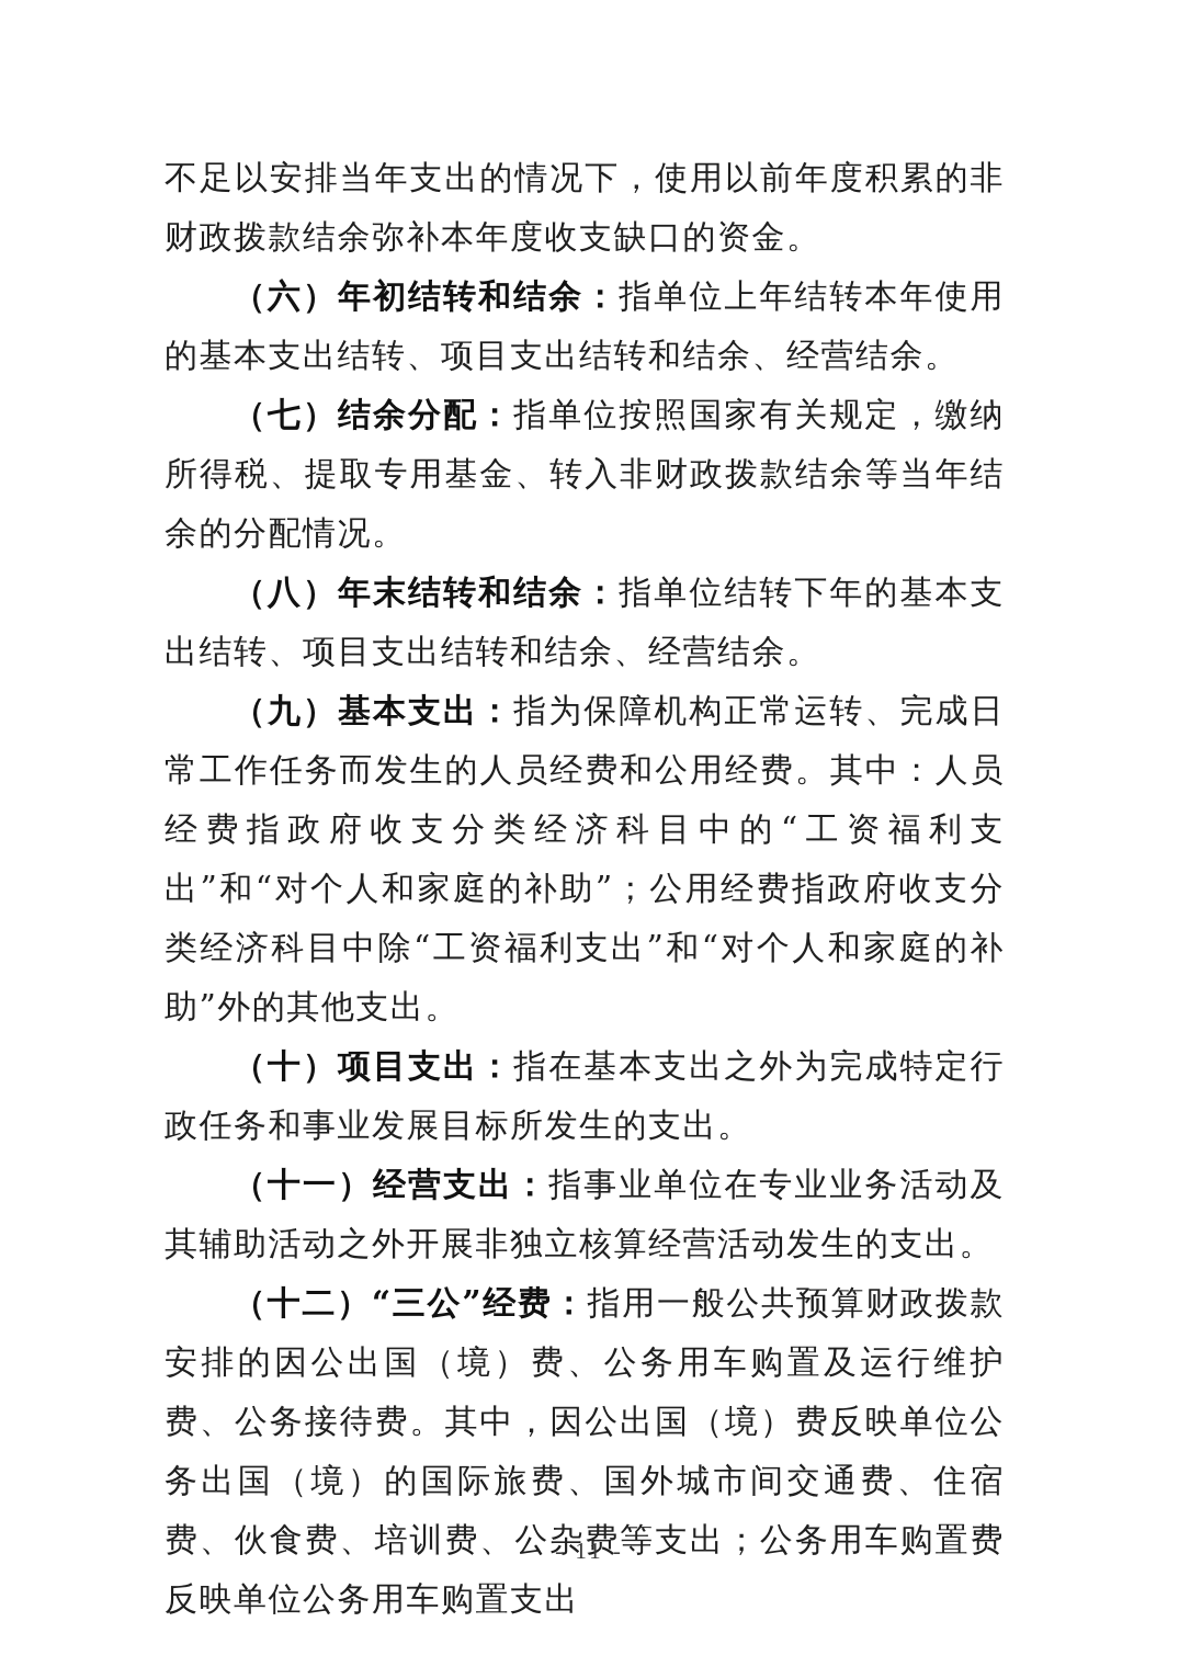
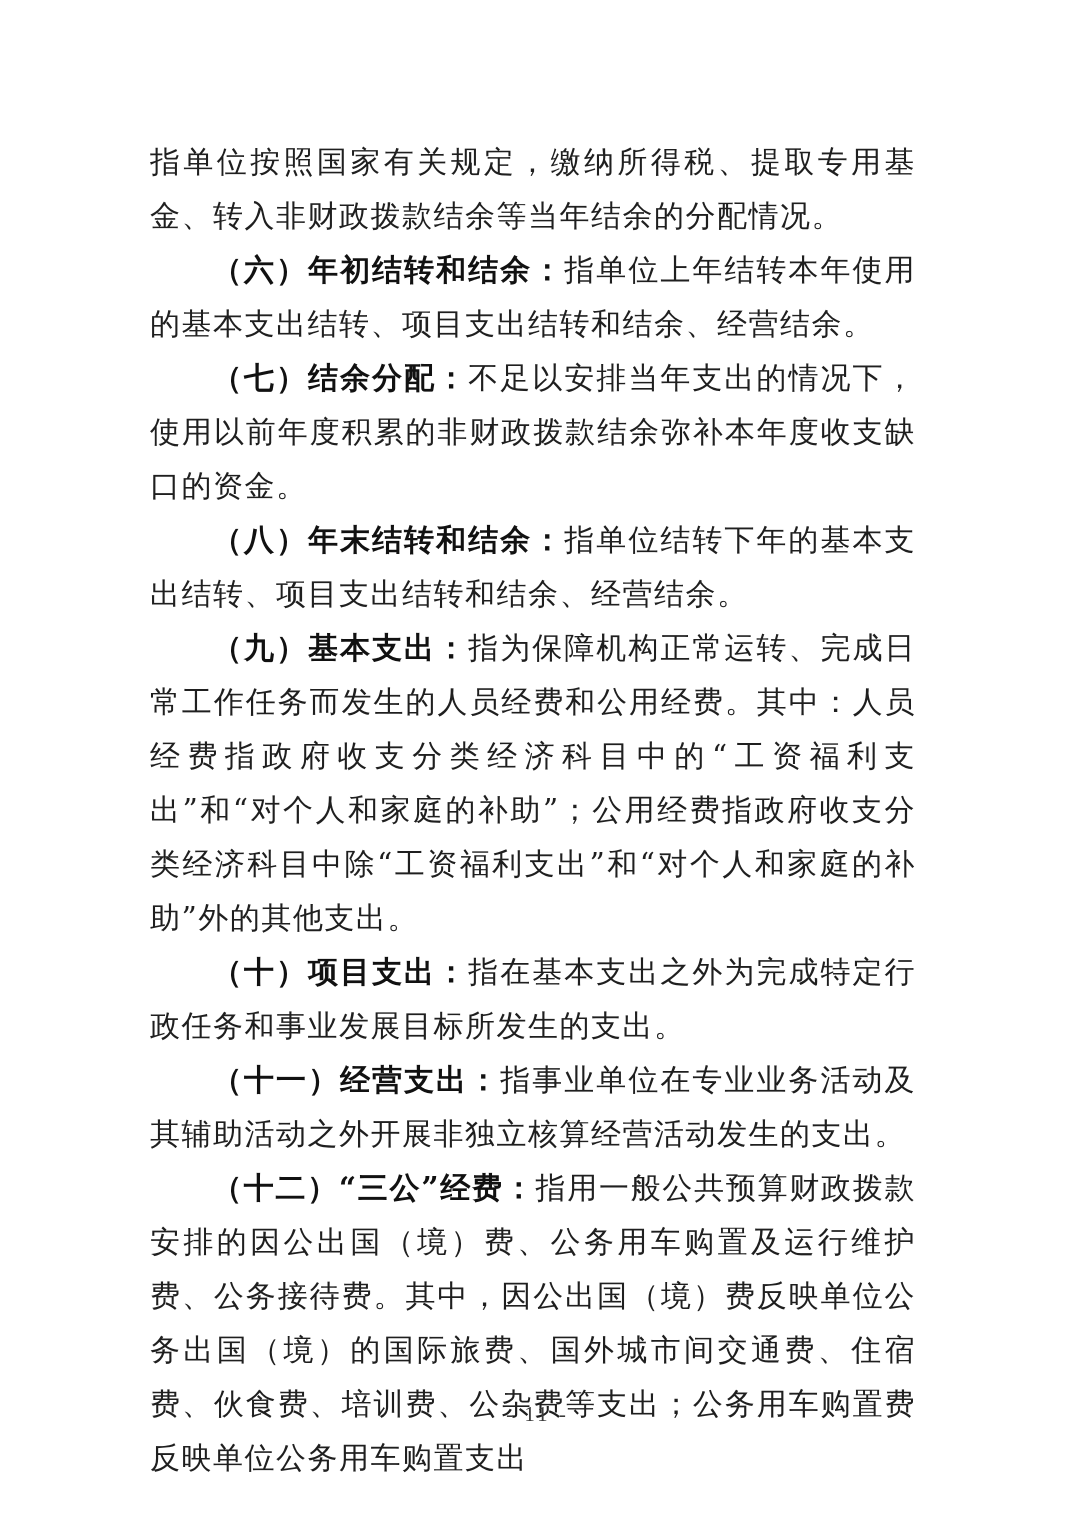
- 不足以安排当年支出的情况下，使用以前年度积累的非财政拨款结余弥补本年度收支缺口的资金。
+ 指单位按照国家有关规定，缴纳所得税、提取专用基金、转入非财政拨款结余等当年结余的分配情况。
  （六）年初结转和结余：指单位上年结转本年使用的基本支出结转、项目支出结转和结余、经营结余。
- （七）结余分配：指单位按照国家有关规定，缴纳所得税、提取专用基金、转入非财政拨款结余等当年结余的分配情况。
+ （七）结余分配：不足以安排当年支出的情况下，使用以前年度积累的非财政拨款结余弥补本年度收支缺口的资金。
  （八）年末结转和结余：指单位结转下年的基本支出结转、项目支出结转和结余、经营结余。
  （九）基本支出：指为保障机构正常运转、完成日常工作任务而发生的人员经费和公用经费。其中：人员经费指政府收支分类经济科目中的“工资福利支出”和“对个人和家庭的补助”；公用经费指政府收支分类经济科目中除“工资福利支出”和“对个人和家庭的补助”外的其他支出。
  （十）项目支出：指在基本支出之外为完成特定行政任务和事业发展目标所发生的支出。
  （十一）经营支出：指事业单位在专业业务活动及其辅助活动之外开展非独立核算经营活动发生的支出。
  （十二）“三公”经费：指用一般公共预算财政拨款安排的因公出国（境）费、公务用车购置及运行维护费、公务接待费。其中，因公出国（境）费反映单位公务出国（境）的国际旅费、国外城市间交通费、住宿费、伙食费、培训费、公杂费等支出；公务用车购置费反映单位公务用车购置支出
  - 11 -
